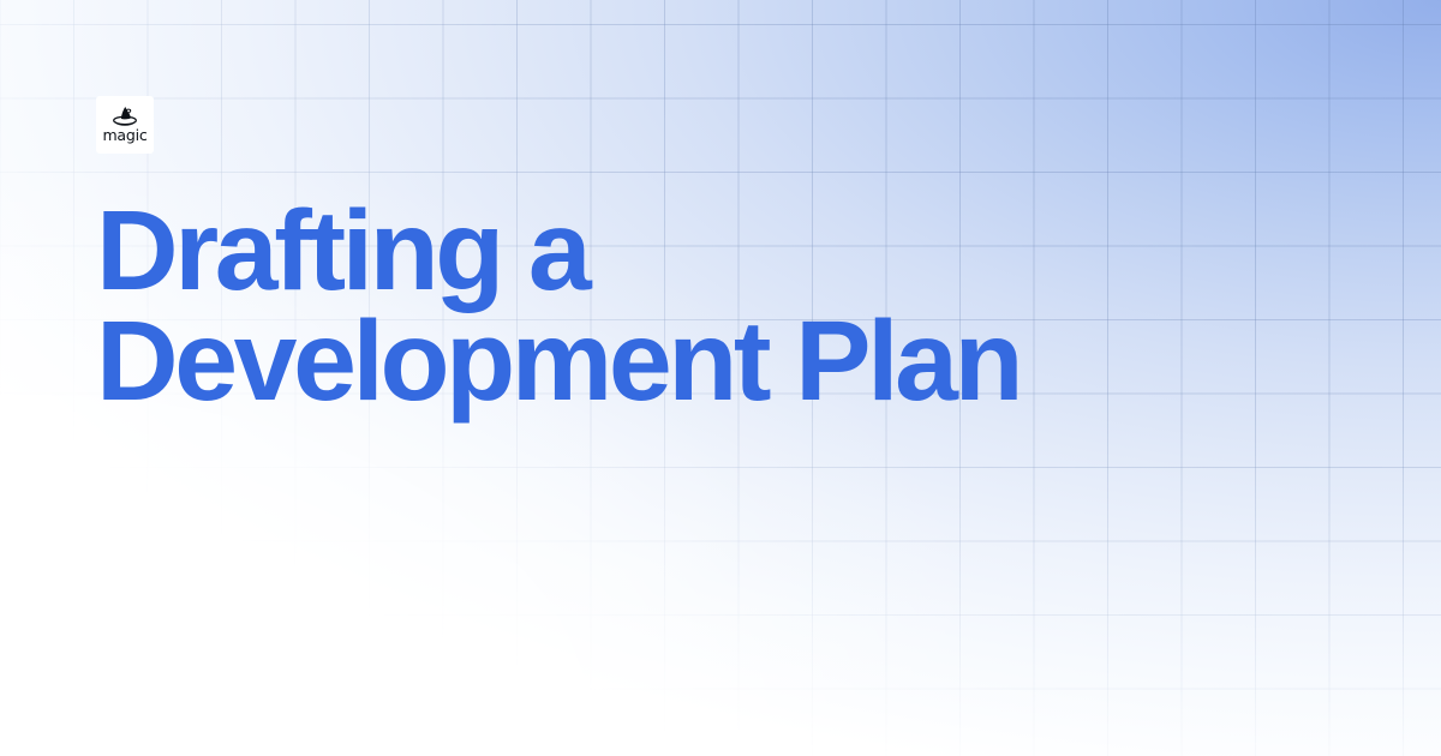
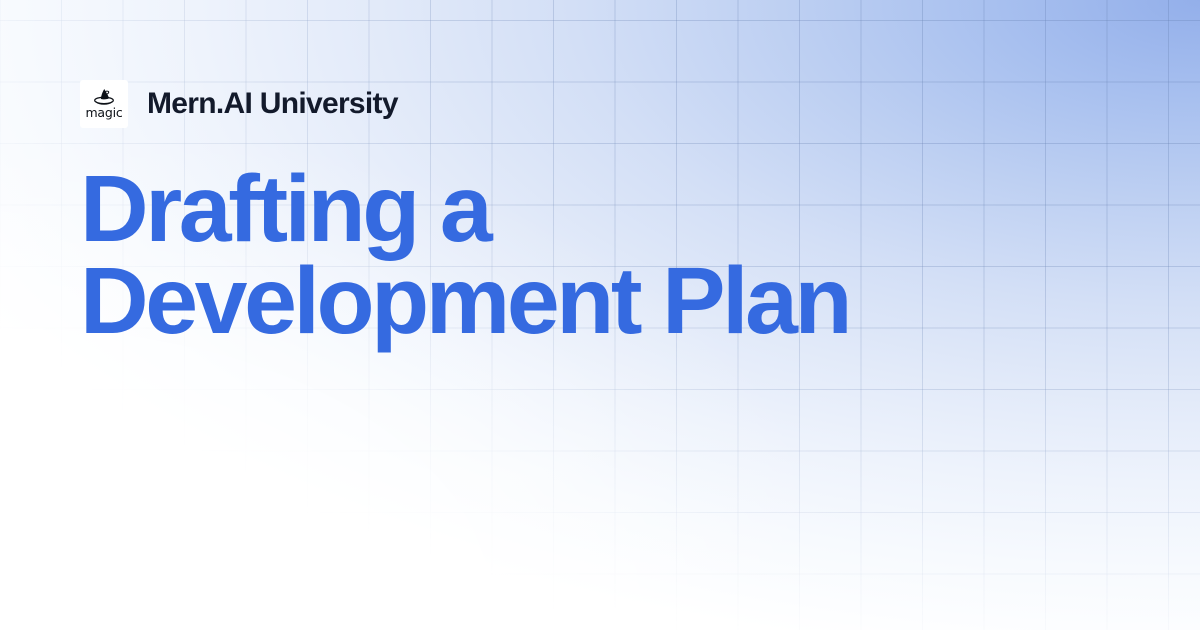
  magic
+ Mern.AI University
  Drafting a Development Plan
